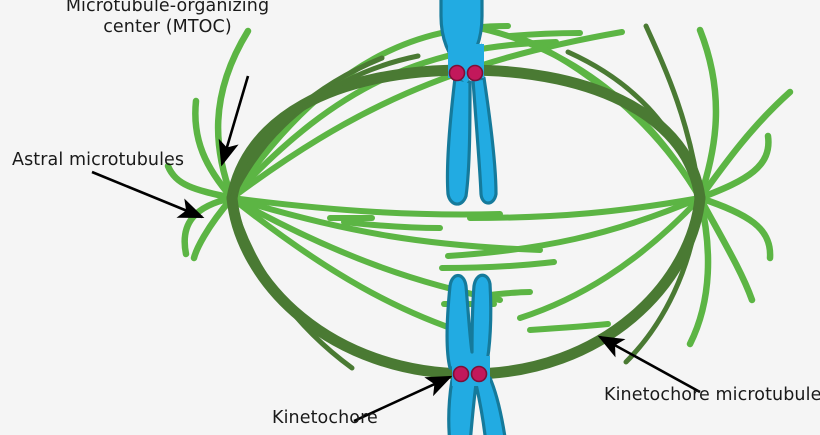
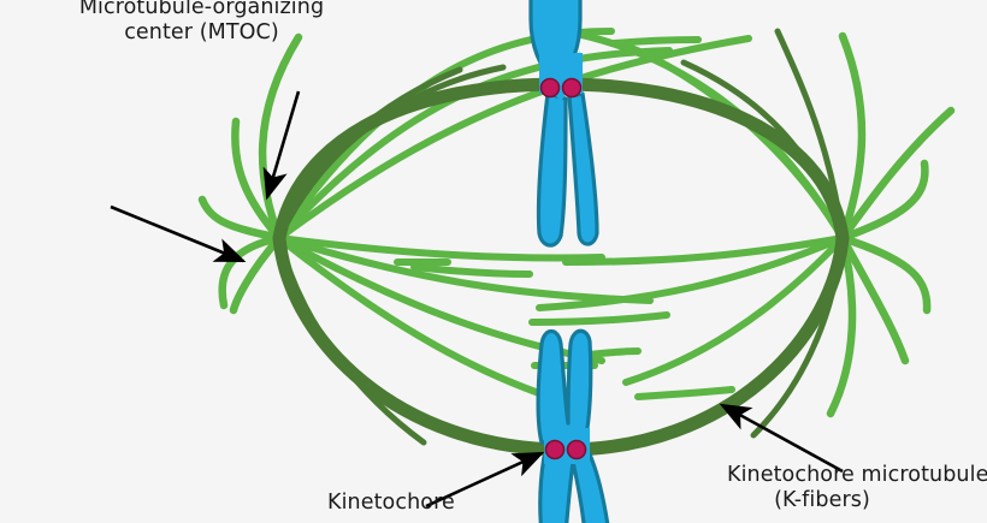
  Microtubule-organizing
  center (MTOC)
- Astral microtubules
  Kinetochore
  Kinetochore microtubule
+ (K-fibers)
